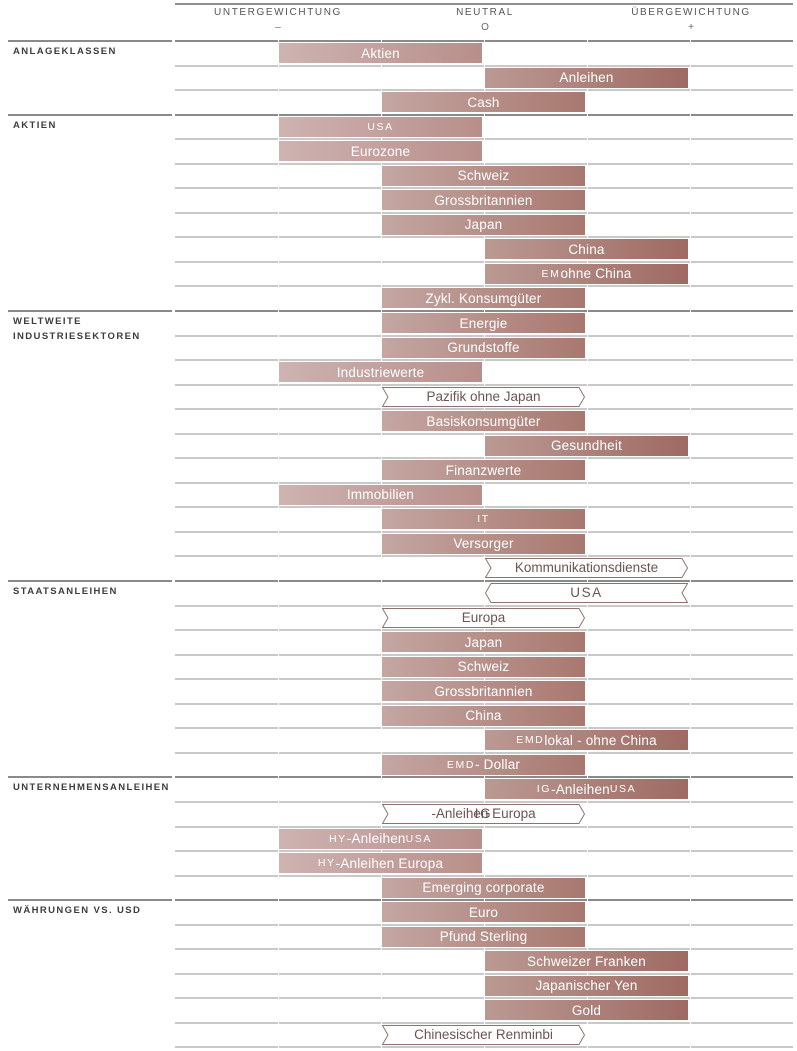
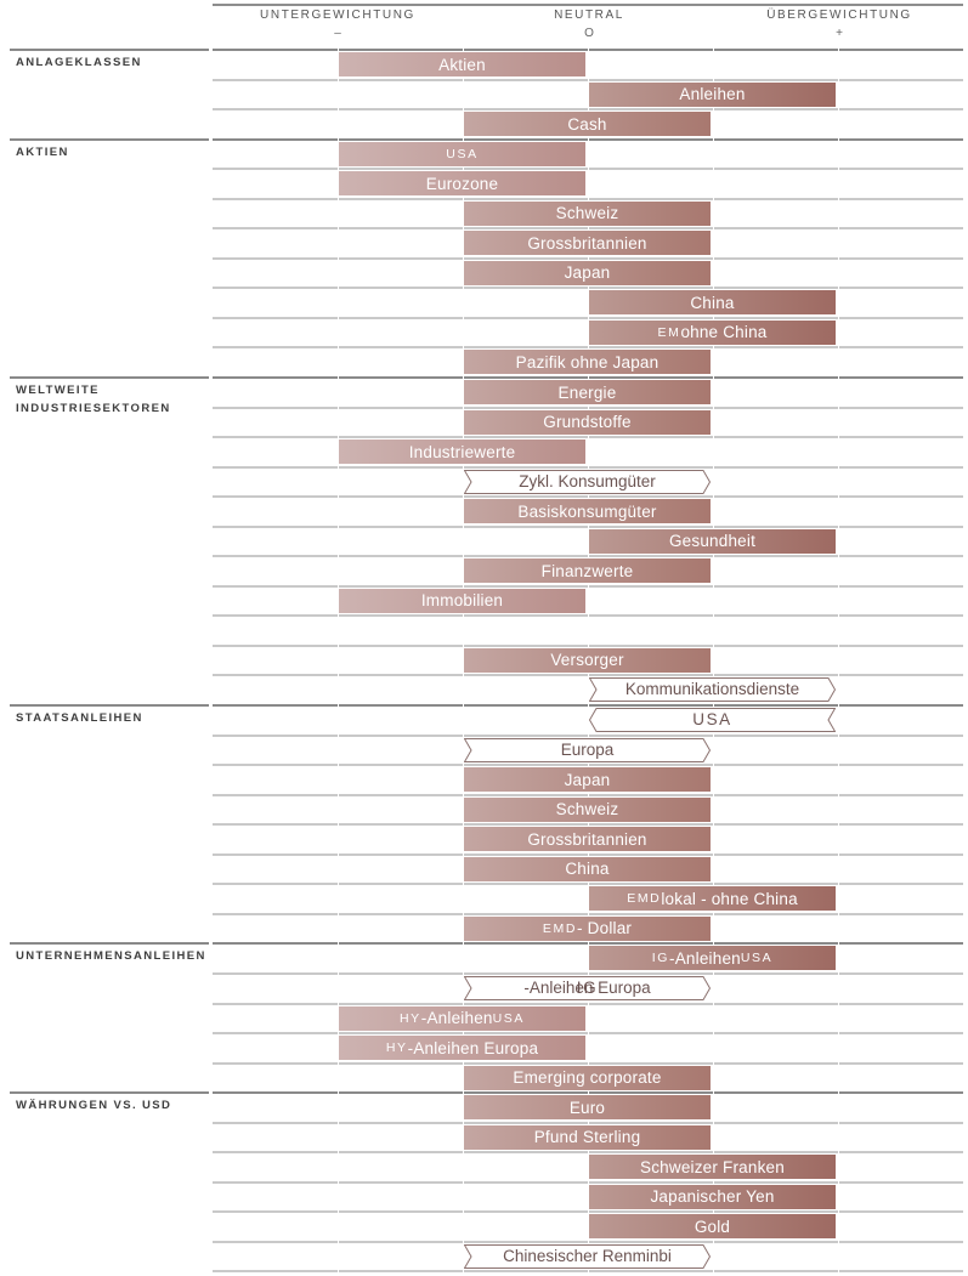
  UNTERGEWICHTUNG
  –
  NEUTRAL
  O
  ÜBERGEWICHTUNG
  +
  ANLAGEKLASSEN
  Aktien
  Anleihen
  Cash
  AKTIEN
  USA
  Eurozone
  Schweiz
  Grossbritannien
  Japan
  China
  EM
  ohne China
- Zykl. Konsumgüter
+ Pazifik ohne Japan
  WELTWEITE
  INDUSTRIESEKTOREN
  Energie
  Grundstoffe
  Industriewerte
- Pazifik ohne Japan
+ Zykl. Konsumgüter
  Basiskonsumgüter
  Gesundheit
  Finanzwerte
  Immobilien
- IT
  Versorger
  Kommunikationsdienste
  STAATSANLEIHEN
  USA
  Europa
  Japan
  Schweiz
  Grossbritannien
  China
  EMD
  lokal - ohne China
  EMD
  - Dollar
  UNTERNEHMENSANLEIHEN
  IG
  -Anleihen
  USA
  IG
  -Anleihen Europa
  HY
  -Anleihen
  USA
  HY
  -Anleihen Europa
  Emerging corporate
  WÄHRUNGEN VS. USD
  Euro
  Pfund Sterling
  Schweizer Franken
  Japanischer Yen
  Gold
  Chinesischer Renminbi
